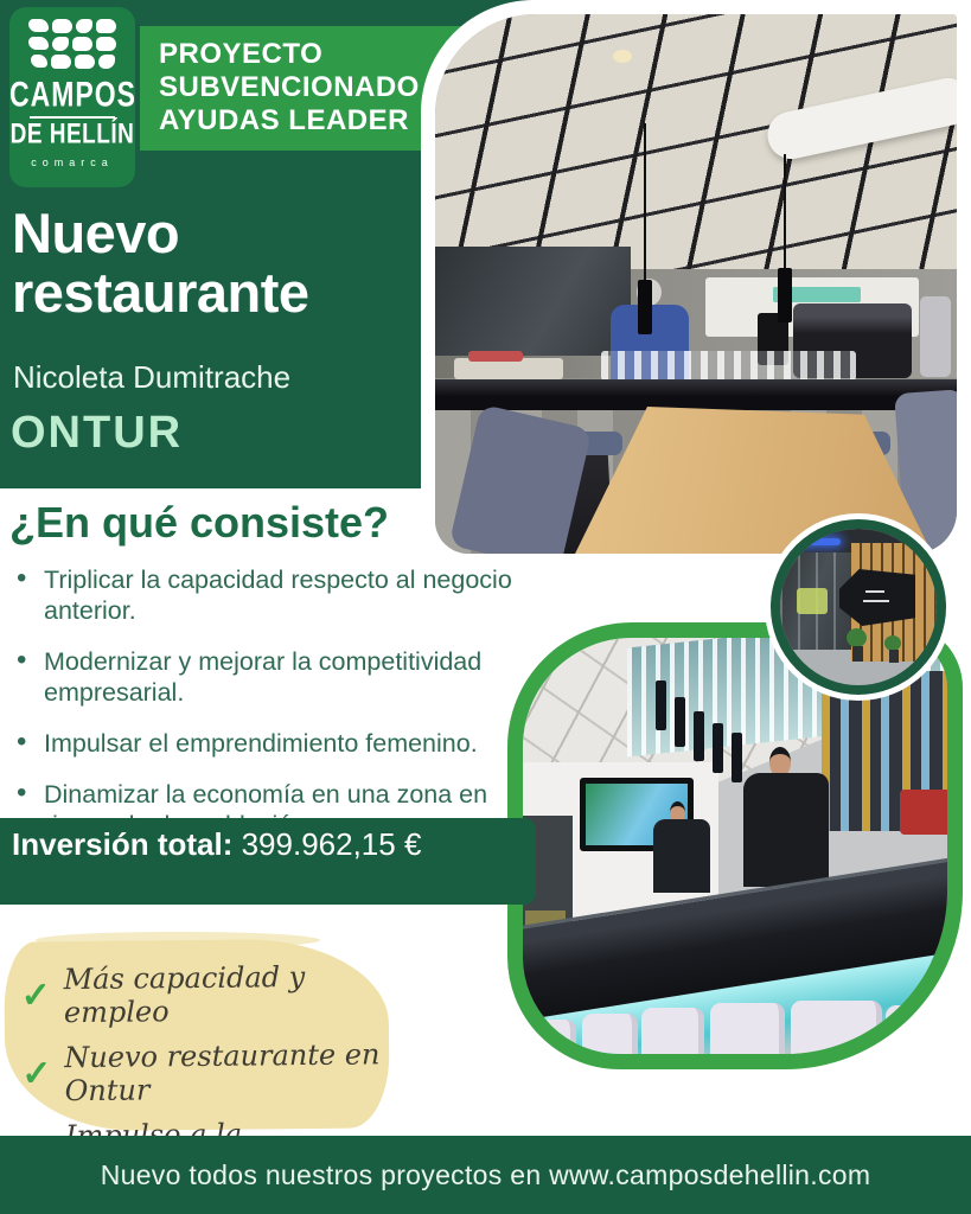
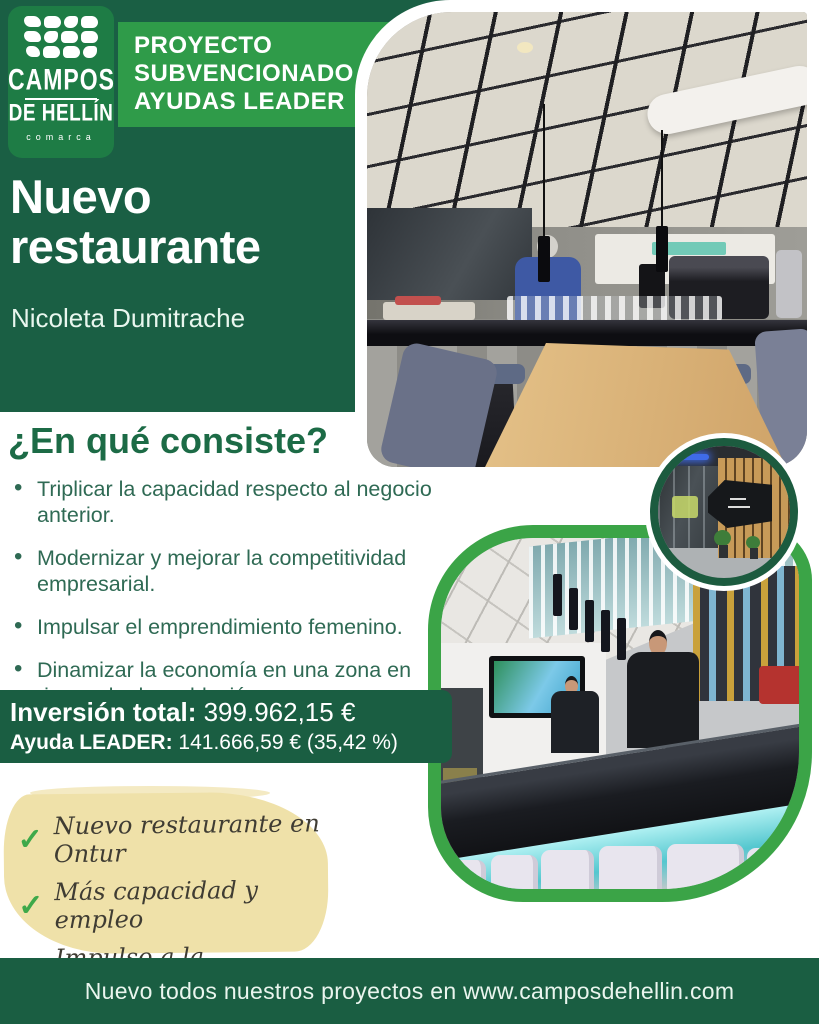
  PROYECTO
  SUBVENCIONADO
  AYUDAS LEADER
  CAMPOS
  DE HELLÍN
  comarca
  Nuevo
  restaurante
  Nicoleta Dumitrache
- ONTUR
  ¿En qué consiste?
  Triplicar la capacidad respecto al negocio anterior.
  Modernizar y mejorar la competitividad empresarial.
  Impulsar el emprendimiento femenino.
  Inversión total: 399.962,15 €
+ Ayuda LEADER: 141.666,59 € (35,42 %)
  ✓
- Más capacidad y empleo
+ Nuevo restaurante en Ontur
  ✓
- Nuevo restaurante en Ontur
+ Más capacidad y empleo
  Nuevo todos nuestros proyectos en www.camposdehellin.com
